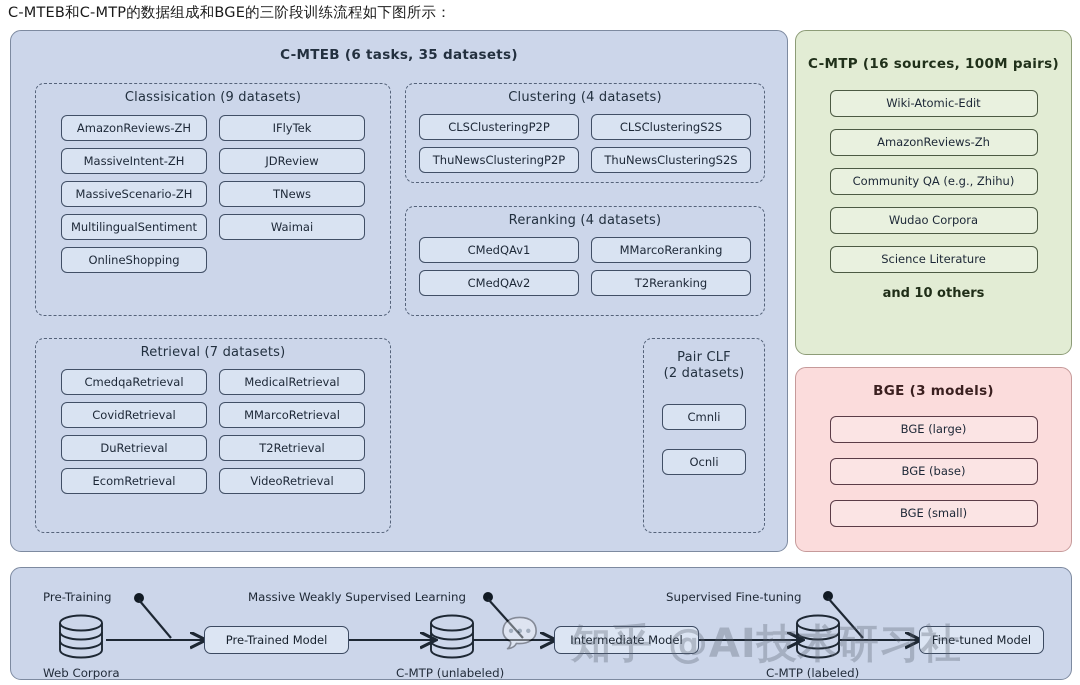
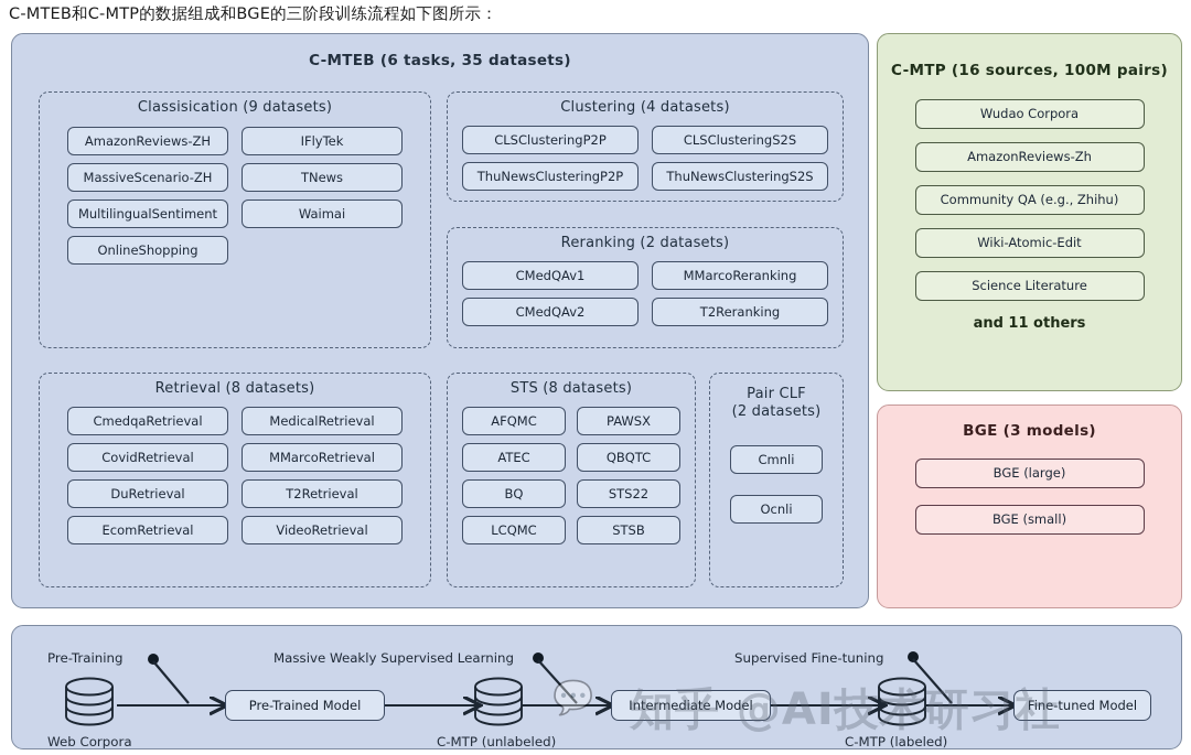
  C-MTEB和C-MTP的数据组成和BGE的三阶段训练流程如下图所示：
  C-MTEB (6 tasks, 35 datasets)
  Classisication (9 datasets)
  AmazonReviews-ZH
  IFlyTek
- MassiveIntent-ZH
- JDReview
  MassiveScenario-ZH
  TNews
  MultilingualSentiment
  Waimai
  OnlineShopping
  Clustering (4 datasets)
  CLSClusteringP2P
  CLSClusteringS2S
  ThuNewsClusteringP2P
  ThuNewsClusteringS2S
- Reranking (4 datasets)
+ Reranking (2 datasets)
  CMedQAv1
  MMarcoReranking
  CMedQAv2
  T2Reranking
- Retrieval (7 datasets)
+ Retrieval (8 datasets)
  CmedqaRetrieval
  MedicalRetrieval
  CovidRetrieval
  MMarcoRetrieval
  DuRetrieval
  T2Retrieval
  EcomRetrieval
  VideoRetrieval
+ STS (8 datasets)
+ AFQMC
+ PAWSX
+ ATEC
+ QBQTC
+ BQ
+ STS22
+ LCQMC
+ STSB
  Pair CLF
  (2 datasets)
  Cmnli
  Ocnli
  C-MTP (16 sources, 100M pairs)
- Wiki-Atomic-Edit
+ Wudao Corpora
  AmazonReviews-Zh
  Community QA (e.g., Zhihu)
- Wudao Corpora
+ Wiki-Atomic-Edit
  Science Literature
- and 10 others
+ and 11 others
  BGE (3 models)
  BGE (large)
- BGE (base)
  BGE (small)
  Pre-Training
  Massive Weakly Supervised Learning
  Supervised Fine-tuning
  Pre-Trained Model
  Intermediate Model
  Fine-tuned Model
  Web Corpora
  C-MTP (unlabeled)
  C-MTP (labeled)
  💬
  知乎 @AI技术研习社
